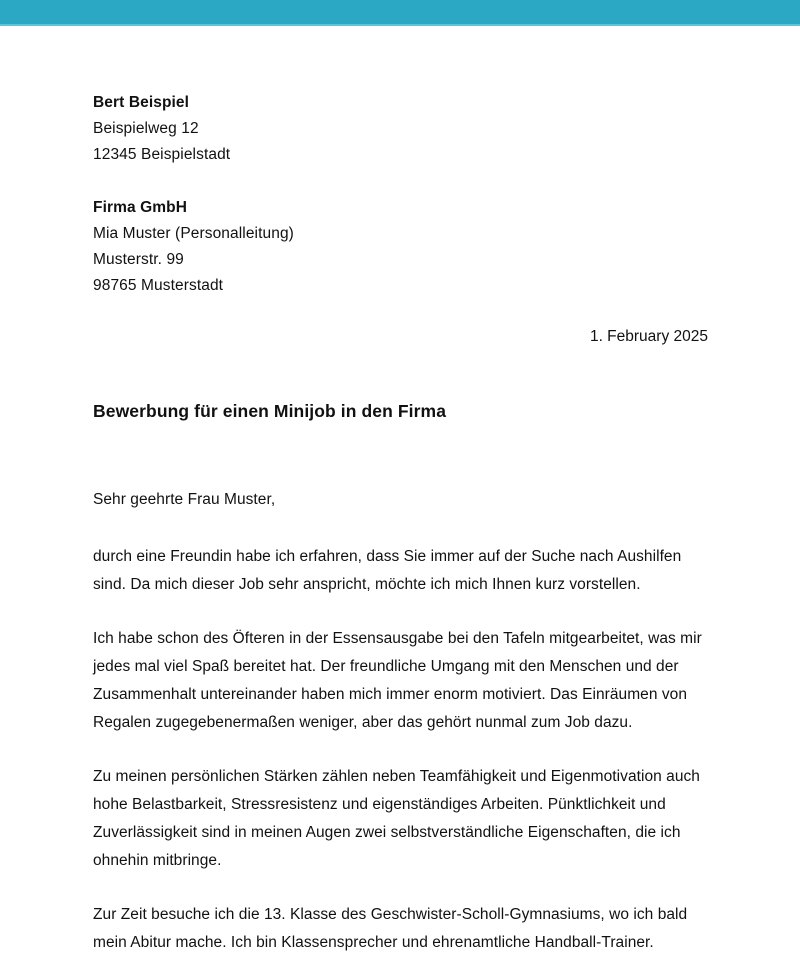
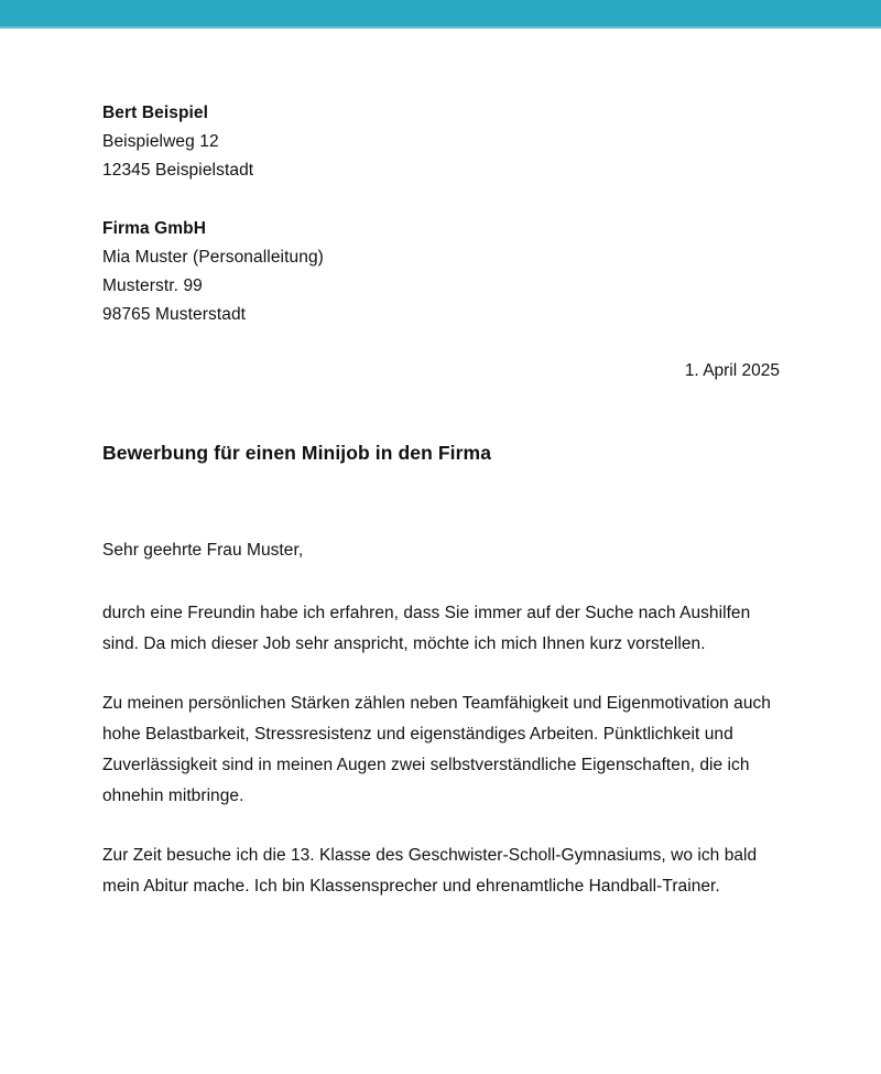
  Bert Beispiel
  Beispielweg 12
  12345 Beispielstadt
  Firma GmbH
  Mia Muster (Personalleitung)
  Musterstr. 99
  98765 Musterstadt
- 1. February 2025
+ 1. April 2025
  Bewerbung für einen Minijob in den Firma
  Sehr geehrte Frau Muster,
  durch eine Freundin habe ich erfahren, dass Sie immer auf der Suche nach Aushilfen sind. Da mich dieser Job sehr anspricht, möchte ich mich Ihnen kurz vorstellen.
- Ich habe schon des Öfteren in der Essensausgabe bei den Tafeln mitgearbeitet, was mir jedes mal viel Spaß bereitet hat. Der freundliche Umgang mit den Menschen und der Zusammenhalt untereinander haben mich immer enorm motiviert. Das Einräumen von Regalen zugegebenermaßen weniger, aber das gehört nunmal zum Job dazu.
  Zu meinen persönlichen Stärken zählen neben Teamfähigkeit und Eigenmotivation auch hohe Belastbarkeit, Stressresistenz und eigenständiges Arbeiten. Pünktlichkeit und Zuverlässigkeit sind in meinen Augen zwei selbstverständliche Eigenschaften, die ich ohnehin mitbringe.
  Zur Zeit besuche ich die 13. Klasse des Geschwister-Scholl-Gymnasiums, wo ich bald mein Abitur mache. Ich bin Klassensprecher und ehrenamtliche Handball-Trainer.
